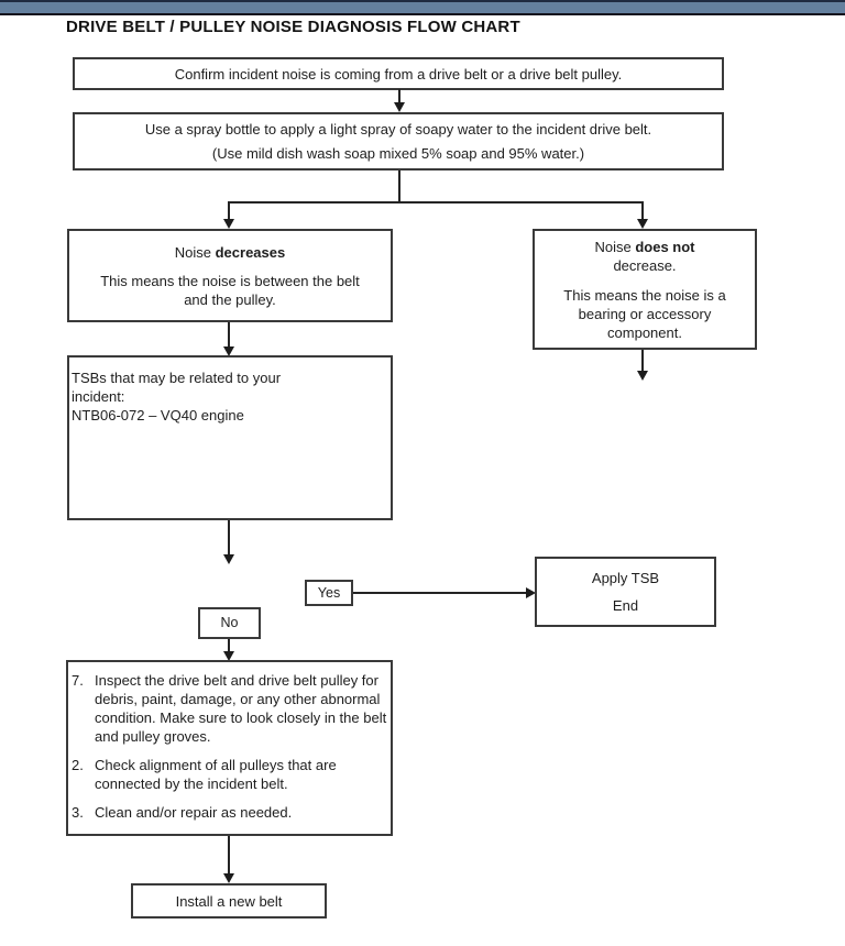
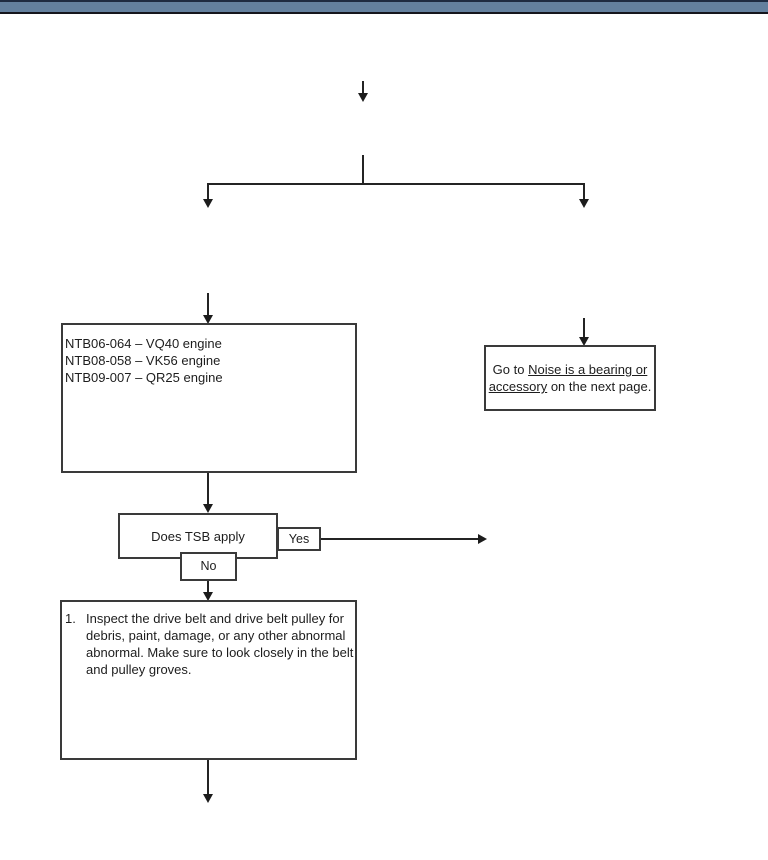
- DRIVE BELT / PULLEY NOISE DIAGNOSIS FLOW CHART
- Confirm incident noise is coming from a drive belt or a drive belt pulley.
- Use a spray bottle to apply a light spray of soapy water to the incident drive belt.
- (Use mild dish wash soap mixed 5% soap and 95% water.)
- Noise decreases
- This means the noise is between the belt and the pulley.
- Noise does not
- decrease.
- This means the noise is a bearing or accessory component.
- TSBs that may be related to your incident:
- NTB06-072 – VQ40 engine
+ NTB06-064 – VQ40 engine
+ NTB08-058 – VK56 engine
+ NTB09-007 – QR25 engine
+ Go to Noise is a bearing or accessory on the next page.
+ Does TSB apply
  Yes
- Apply TSB
- End
  No
- 7.
+ 1.
- Inspect the drive belt and drive belt pulley for debris, paint, damage, or any other abnormal condition. Make sure to look closely in the belt and pulley groves.
+ Inspect the drive belt and drive belt pulley for debris, paint, damage, or any other abnormal abnormal. Make sure to look closely in the belt and pulley groves.
- 2.
- Check alignment of all pulleys that are connected by the incident belt.
- 3.
- Clean and/or repair as needed.
- Install a new belt
